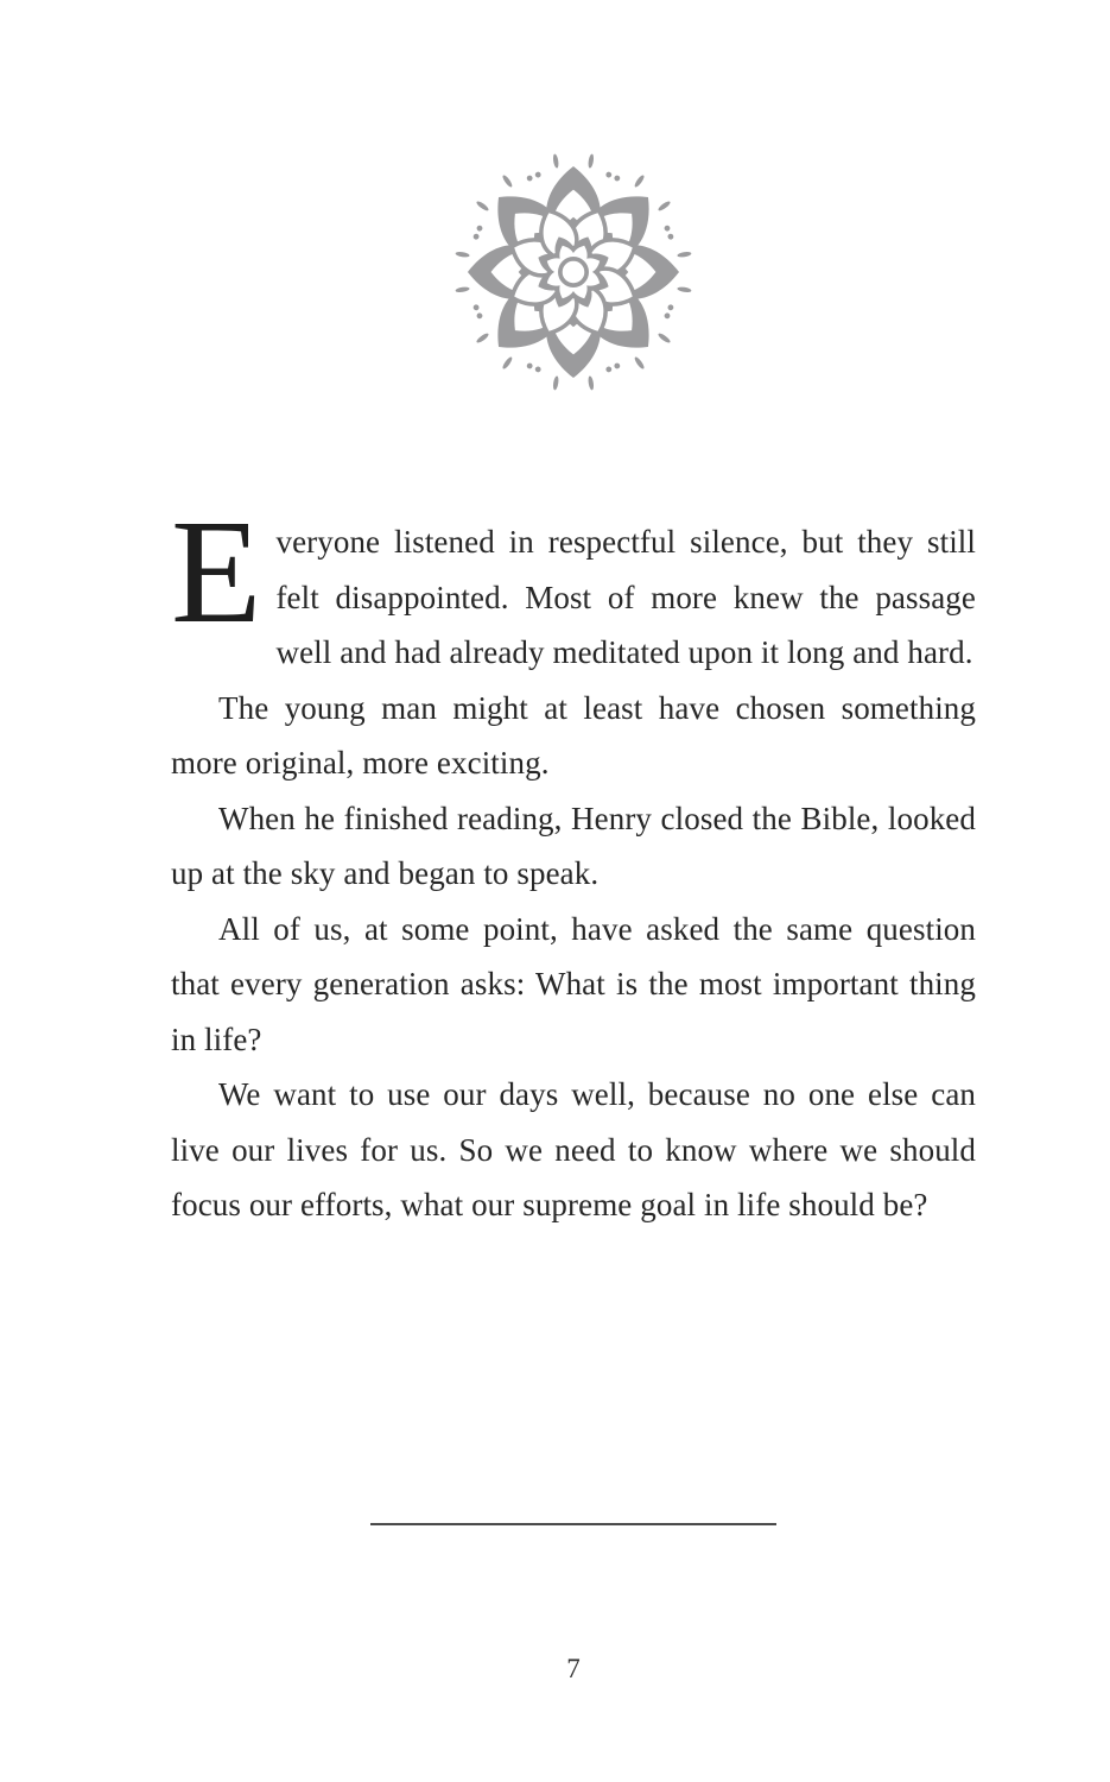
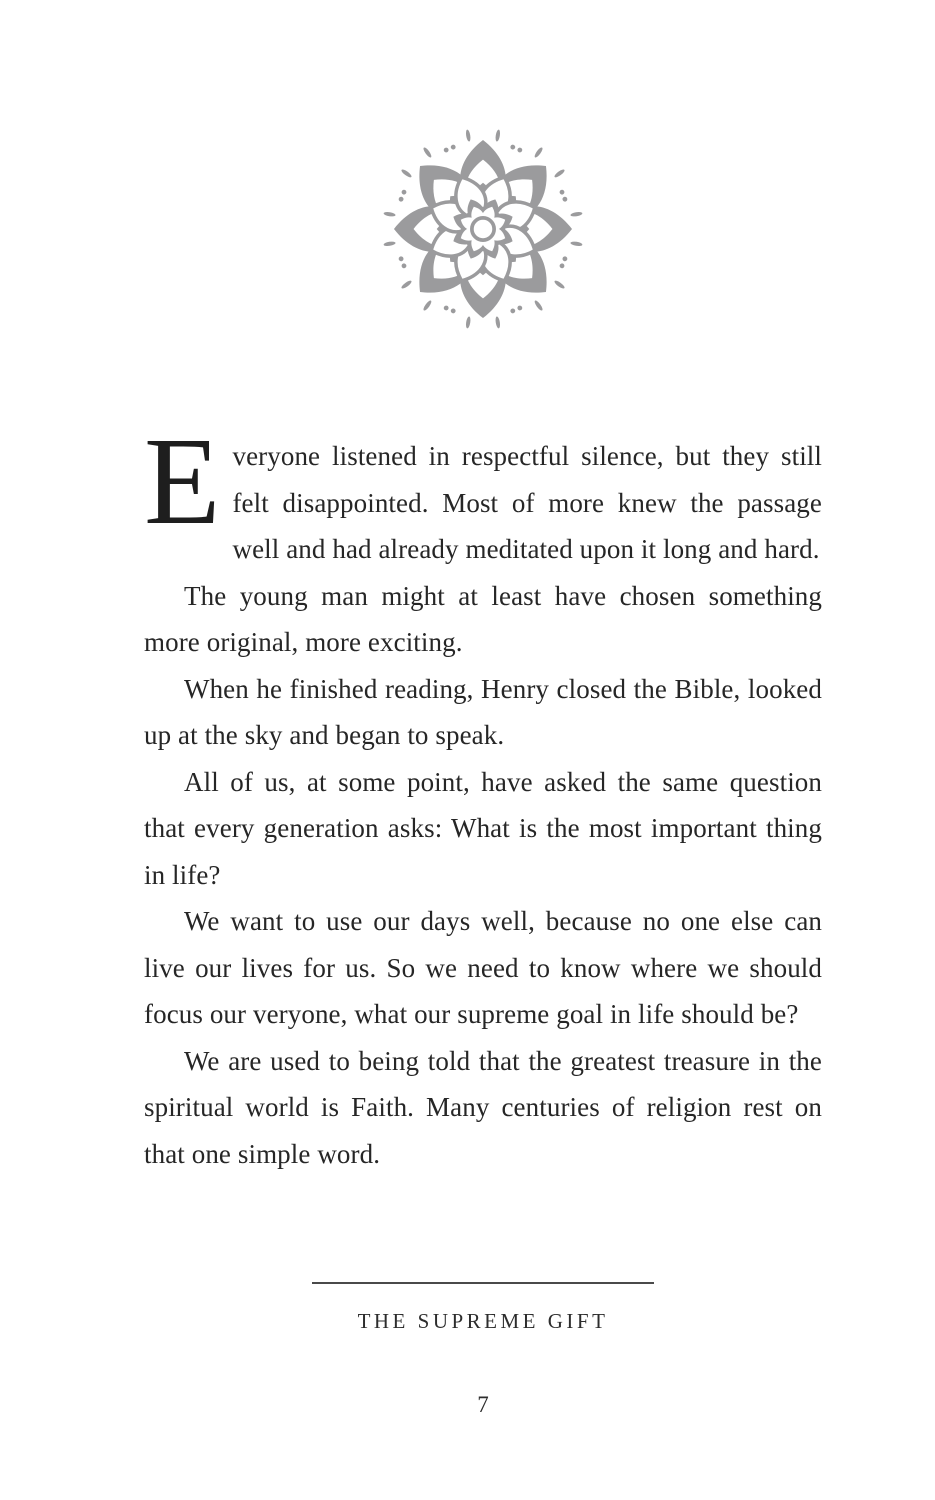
  E
  veryone listened in respectful silence, but they still felt disappointed. Most of more knew the passage well and had already meditated upon it long and hard.
  The young man might at least have chosen something more original, more exciting.
  When he finished reading, Henry closed the Bible, looked up at the sky and began to speak.
  All of us, at some point, have asked the same question that every generation asks: What is the most important thing in life?
- We want to use our days well, because no one else can live our lives for us. So we need to know where we should focus our efforts, what our supreme goal in life should be?
+ We want to use our days well, because no one else can live our lives for us. So we need to know where we should focus our veryone, what our supreme goal in life should be?
+ We are used to being told that the greatest treasure in the spiritual world is Faith. Many centuries of religion rest on that one simple word.
+ THE SUPREME GIFT
  7
